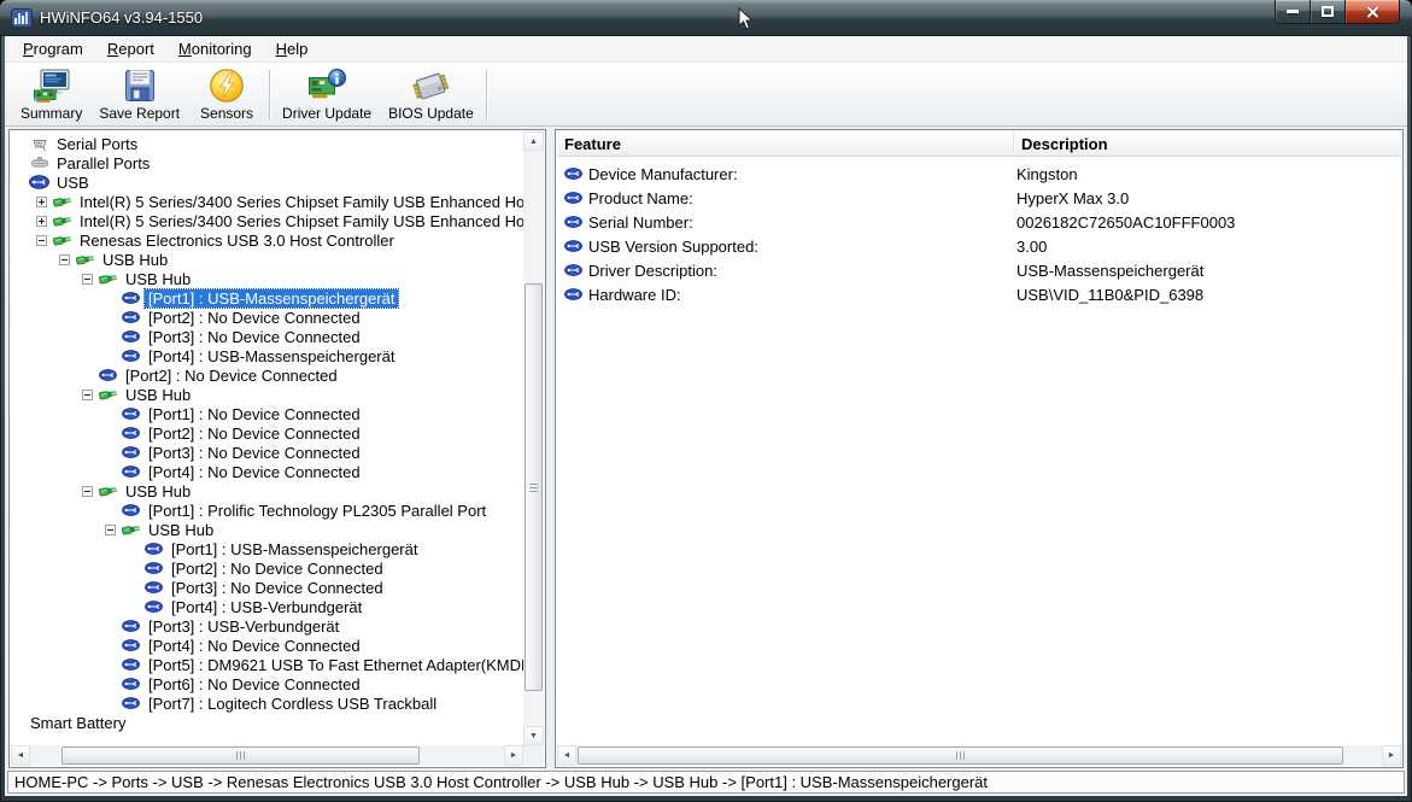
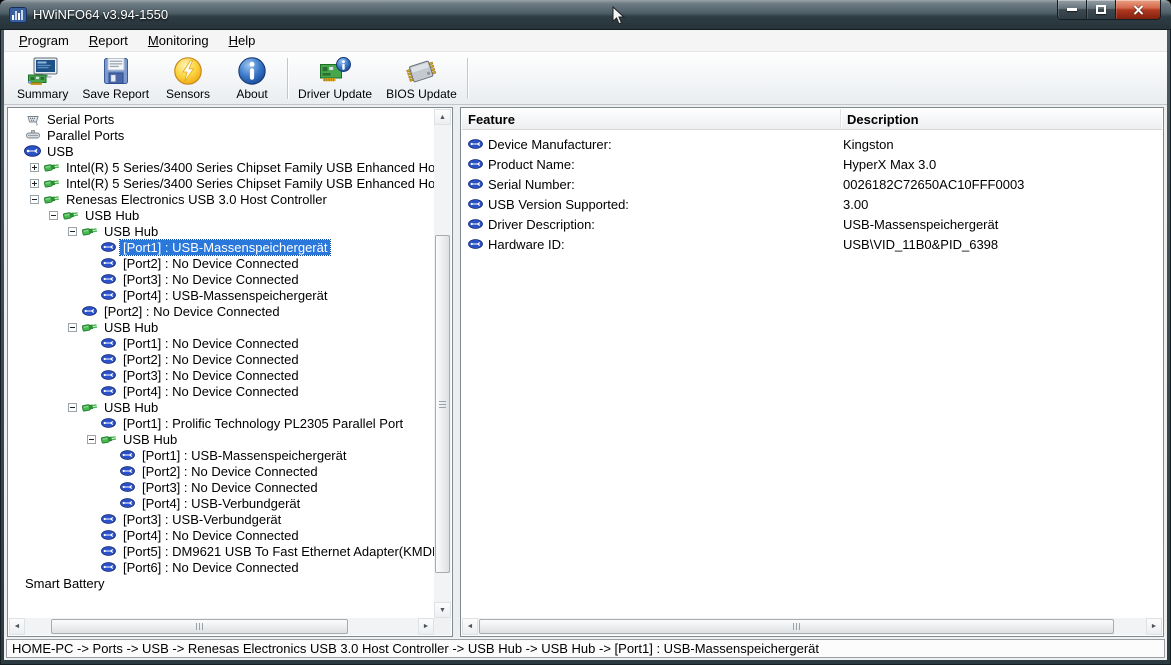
  HWiNFO64 v3.94-1550
  Program
  Report
  Monitoring
  Help
  Summary
  Save Report
  Sensors
+ About
  Driver Update
  BIOS Update
  Serial Ports
  Parallel Ports
  USB
  Intel(R) 5 Series/3400 Series Chipset Family USB Enhanced Ho
  Intel(R) 5 Series/3400 Series Chipset Family USB Enhanced Ho
  Renesas Electronics USB 3.0 Host Controller
  USB Hub
  USB Hub
  [Port1] : USB-Massenspeichergerät
  [Port2] : No Device Connected
  [Port3] : No Device Connected
  [Port4] : USB-Massenspeichergerät
  [Port2] : No Device Connected
  USB Hub
  [Port1] : No Device Connected
  [Port2] : No Device Connected
  [Port3] : No Device Connected
  [Port4] : No Device Connected
  USB Hub
  [Port1] : Prolific Technology PL2305 Parallel Port
  USB Hub
  [Port1] : USB-Massenspeichergerät
  [Port2] : No Device Connected
  [Port3] : No Device Connected
  [Port4] : USB-Verbundgerät
  [Port3] : USB-Verbundgerät
  [Port4] : No Device Connected
  [Port5] : DM9621 USB To Fast Ethernet Adapter(KMD
  [Port6] : No Device Connected
- [Port7] : Logitech Cordless USB Trackball
  Smart Battery
  Feature
  Description
  Device Manufacturer:
  Kingston
  Product Name:
  HyperX Max 3.0
  Serial Number:
  0026182C72650AC10FFF0003
  USB Version Supported:
  3.00
  Driver Description:
  USB-Massenspeichergerät
  Hardware ID:
  USB\VID_11B0&PID_6398
  HOME-PC -> Ports -> USB -> Renesas Electronics USB 3.0 Host Controller -> USB Hub -> USB Hub -> [Port1] : USB-Massenspeichergerät
